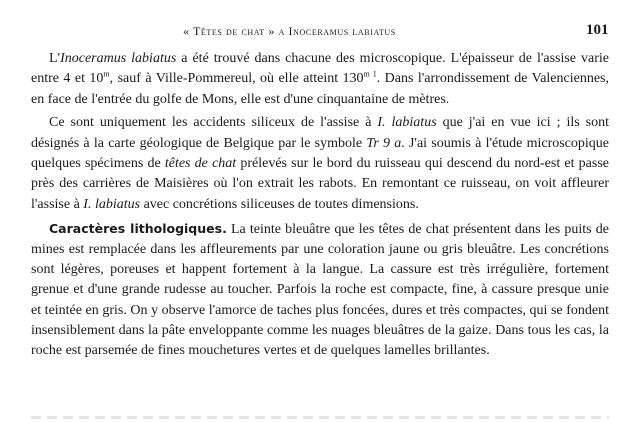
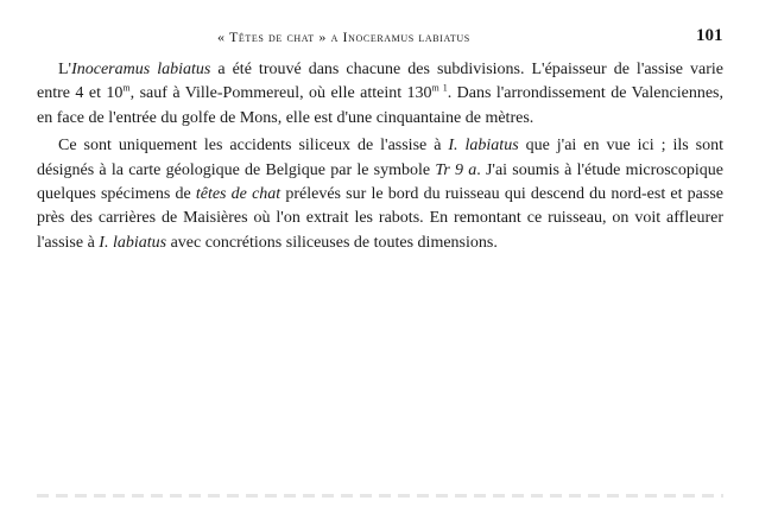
  « Têtes de chat » a Inoceramus labiatus
  101
- L'Inoceramus labiatus a été trouvé dans chacune des microscopique. L'épaisseur de l'assise varie entre 4 et 10m, sauf à Ville-Pommereul, où elle atteint 130m 1. Dans l'arrondissement de Valenciennes, en face de l'entrée du golfe de Mons, elle est d'une cinquantaine de mètres.
+ L'Inoceramus labiatus a été trouvé dans chacune des subdivisions. L'épaisseur de l'assise varie entre 4 et 10m, sauf à Ville-Pommereul, où elle atteint 130m 1. Dans l'arrondissement de Valenciennes, en face de l'entrée du golfe de Mons, elle est d'une cinquantaine de mètres.
  Ce sont uniquement les accidents siliceux de l'assise à I. labiatus que j'ai en vue ici ; ils sont désignés à la carte géologique de Belgique par le symbole Tr 9 a. J'ai soumis à l'étude microscopique quelques spécimens de têtes de chat prélevés sur le bord du ruisseau qui descend du nord-est et passe près des carrières de Maisières où l'on extrait les rabots. En remontant ce ruisseau, on voit affleurer l'assise à I. labiatus avec concrétions siliceuses de toutes dimensions.
- Caractères lithologiques. La teinte bleuâtre que les têtes de chat présentent dans les puits de mines est remplacée dans les affleurements par une coloration jaune ou gris bleuâtre. Les concrétions sont légères, poreuses et happent fortement à la langue. La cassure est très irrégulière, fortement grenue et d'une grande rudesse au toucher. Parfois la roche est compacte, fine, à cassure presque unie et teintée en gris. On y observe l'amorce de taches plus foncées, dures et très compactes, qui se fondent insensiblement dans la pâte enveloppante comme les nuages bleuâtres de la gaize. Dans tous les cas, la roche est parsemée de fines mouchetures vertes et de quelques lamelles brillantes.
